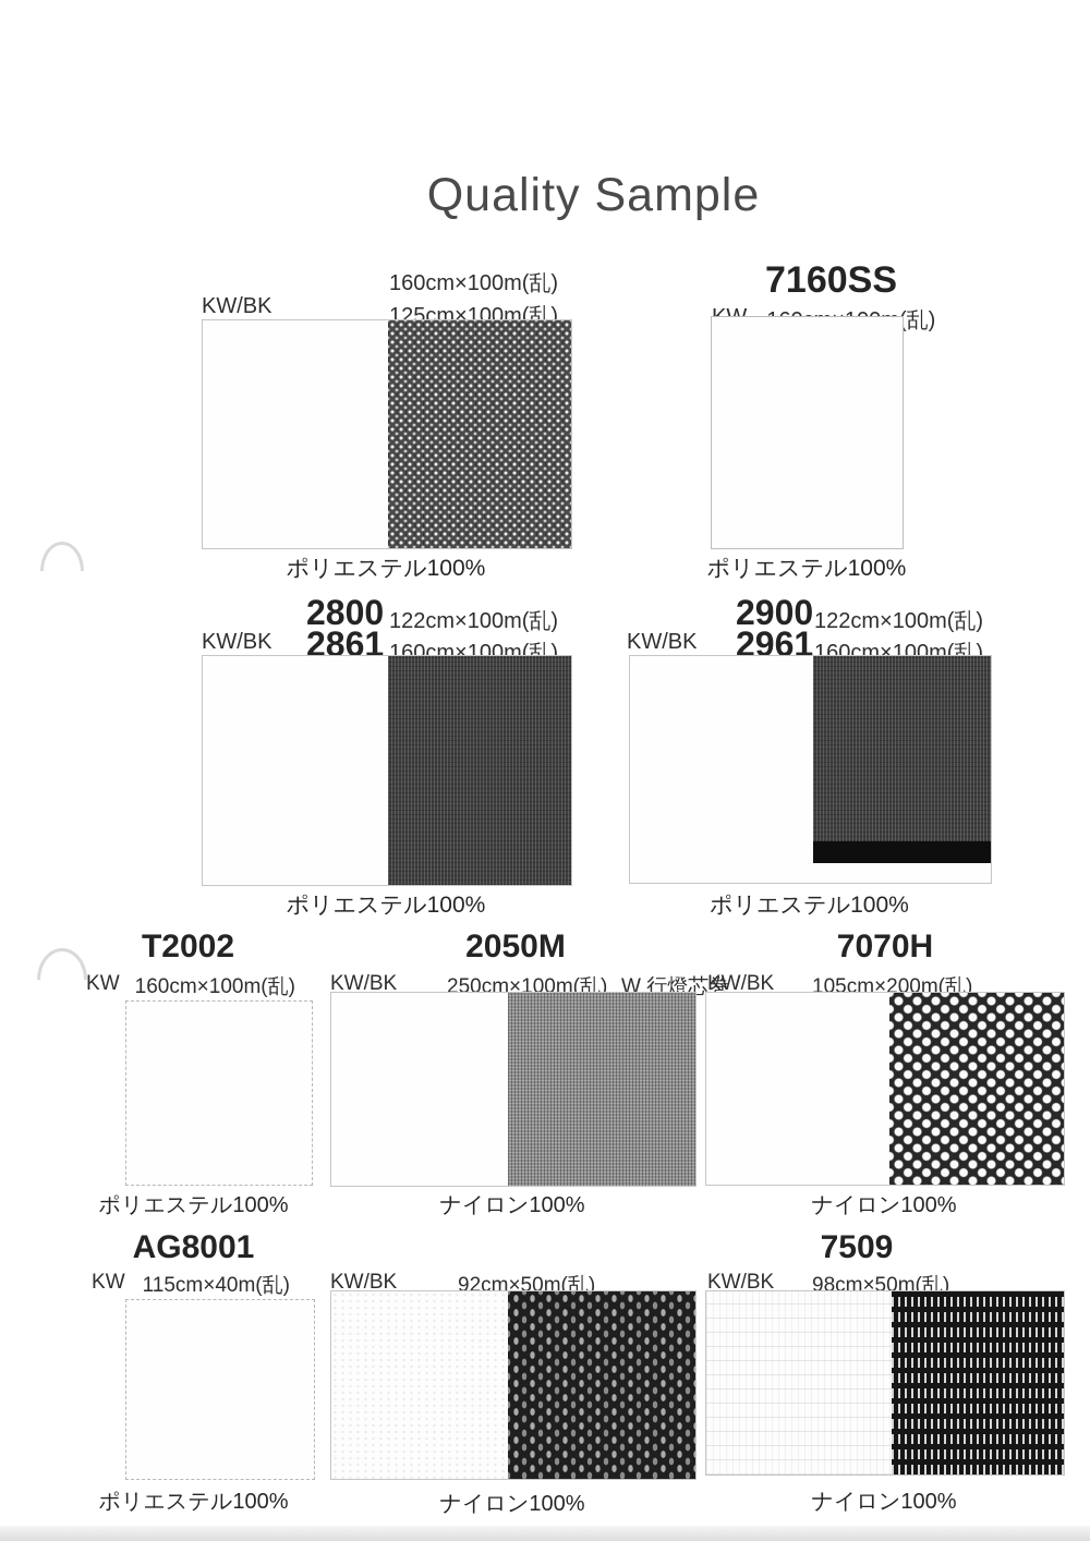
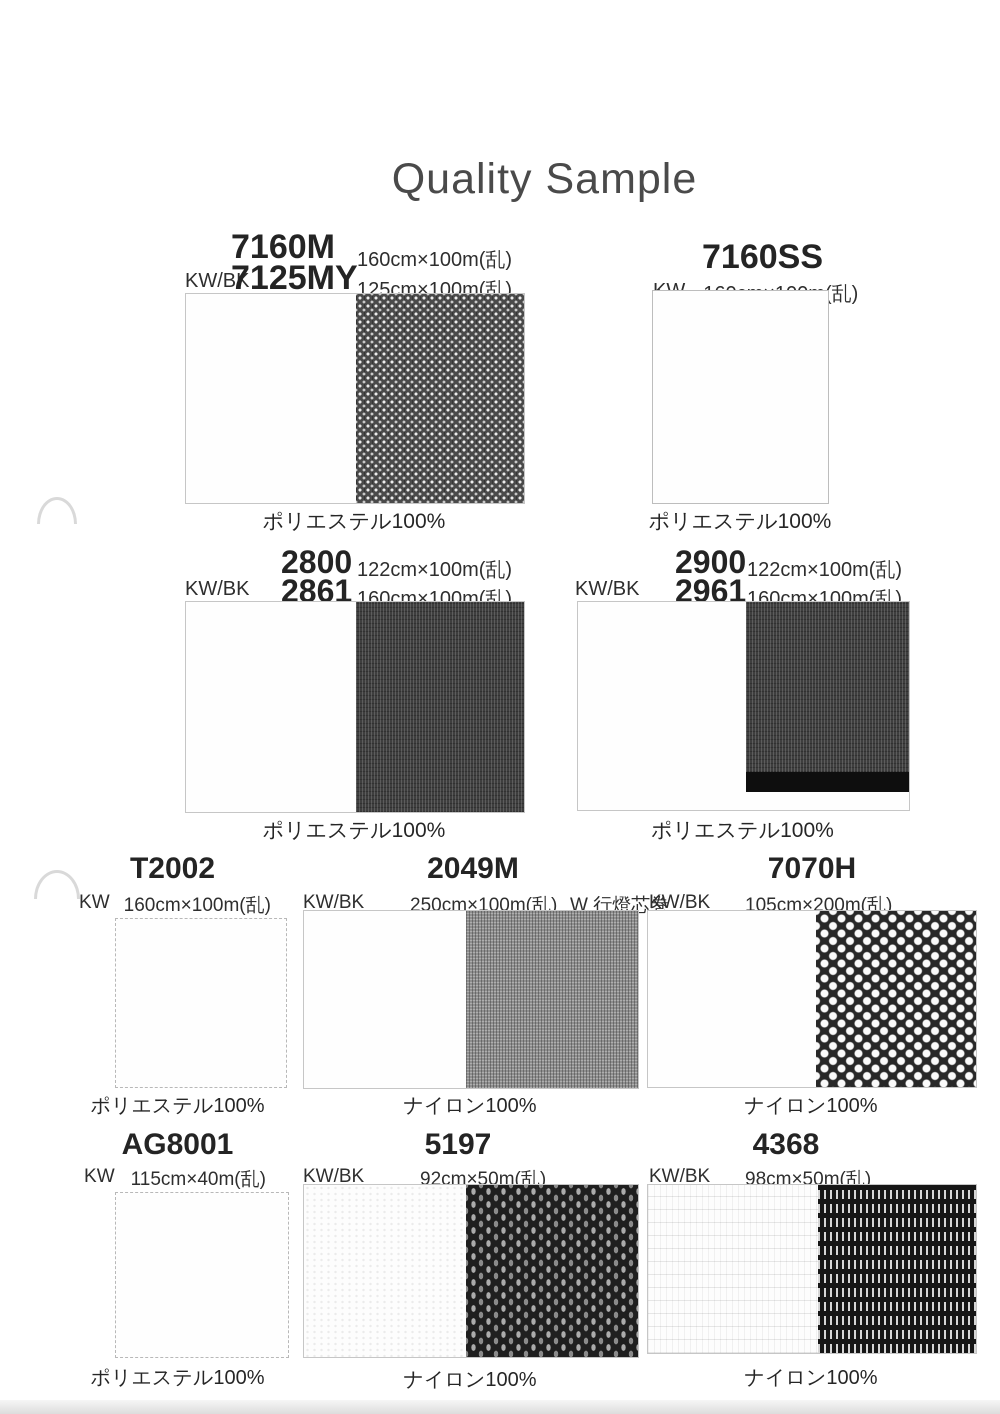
  Quality Sample
  KW/BK
+ 7160M
+ 7125MY
  160cm×100m(乱)
  125cm×100m(乱)
  ポリエステル100%
  7160SS
  ポリエステル100%
  KW/BK
  2800
  2861
  122cm×100m(乱)
  160cm×100m(乱)
  ポリエステル100%
  KW/BK
  2900
  2961
  122cm×100m(乱)
  160cm×100m(乱)
  ポリエステル100%
  T2002
  KW
  160cm×100m(乱)
  ポリエステル100%
- 2050M
+ 2049M
  KW/BK
  250cm×100m(乱)
  W 行燈芯巻
  ナイロン100%
  7070H
  KW/BK
  105cm×200m(乱)
  ナイロン100%
  AG8001
  KW
  115cm×40m(乱)
  ポリエステル100%
+ 5197
  KW/BK
  92cm×50m(乱)
  ナイロン100%
- 7509
+ 4368
  KW/BK
  98cm×50m(乱)
  ナイロン100%
